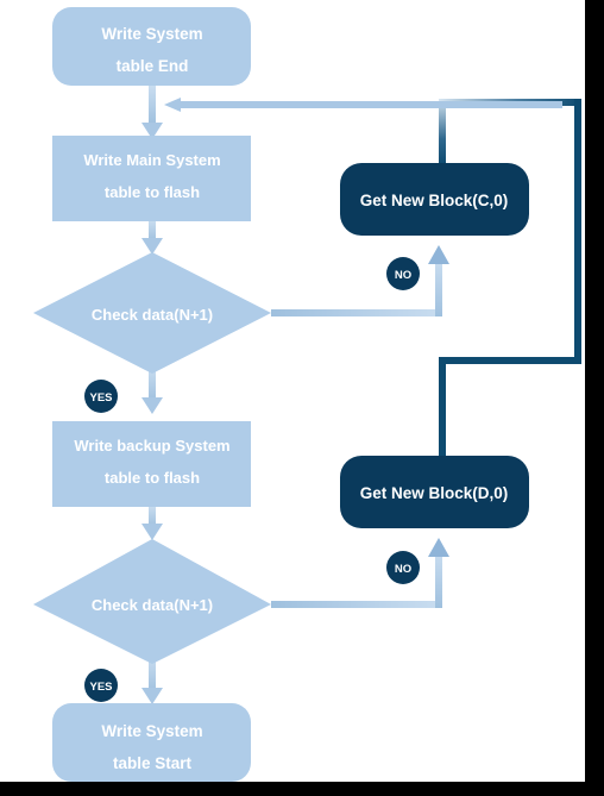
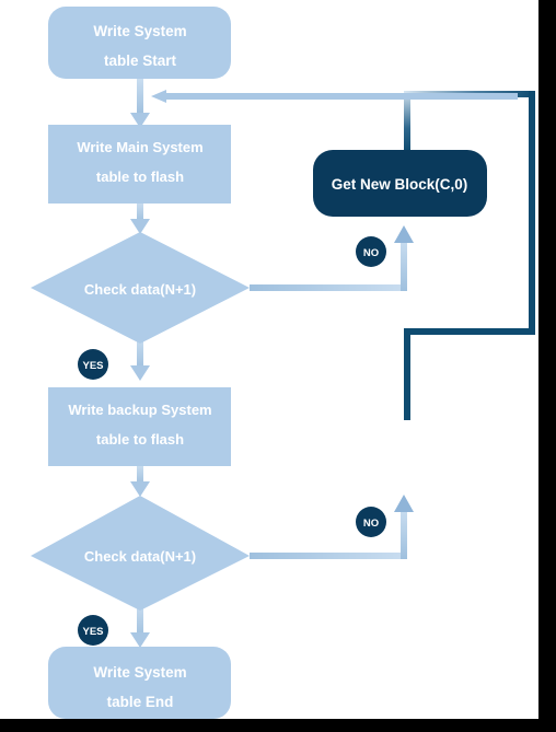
  Write System
- table End
+ table Start
  Write Main System
  table to flash
  Check data(N+1)
  Write backup System
  table to flash
  Check data(N+1)
  Write System
- table Start
+ table End
  Get New Block(C,0)
- Get New Block(D,0)
  NO
  YES
  NO
  YES
